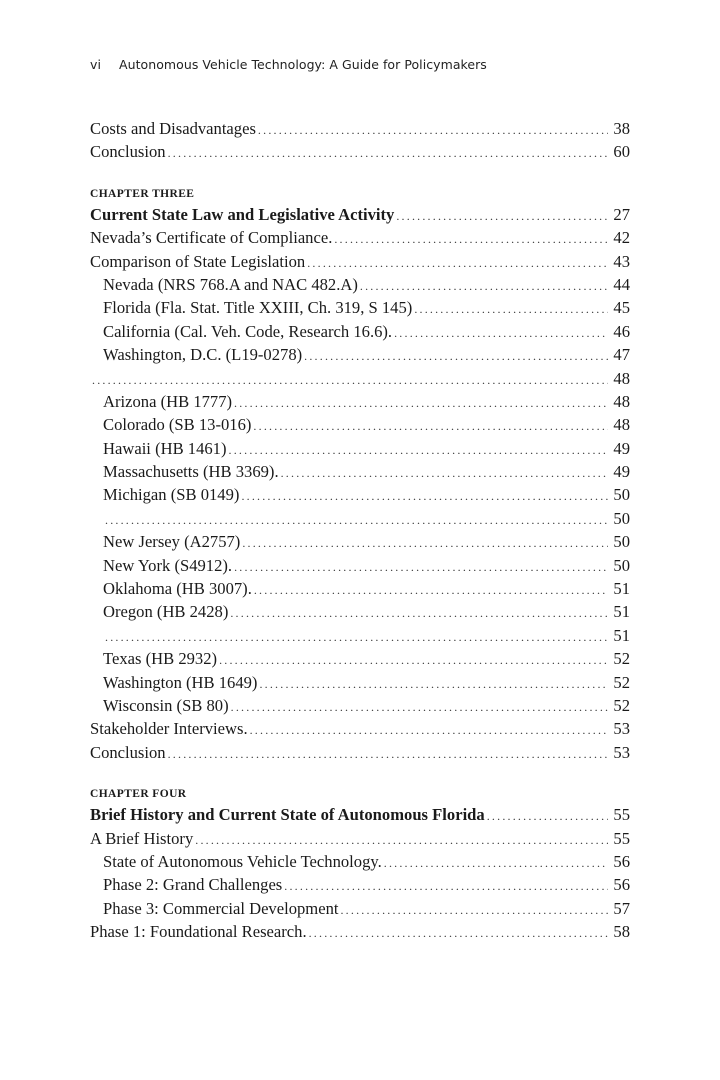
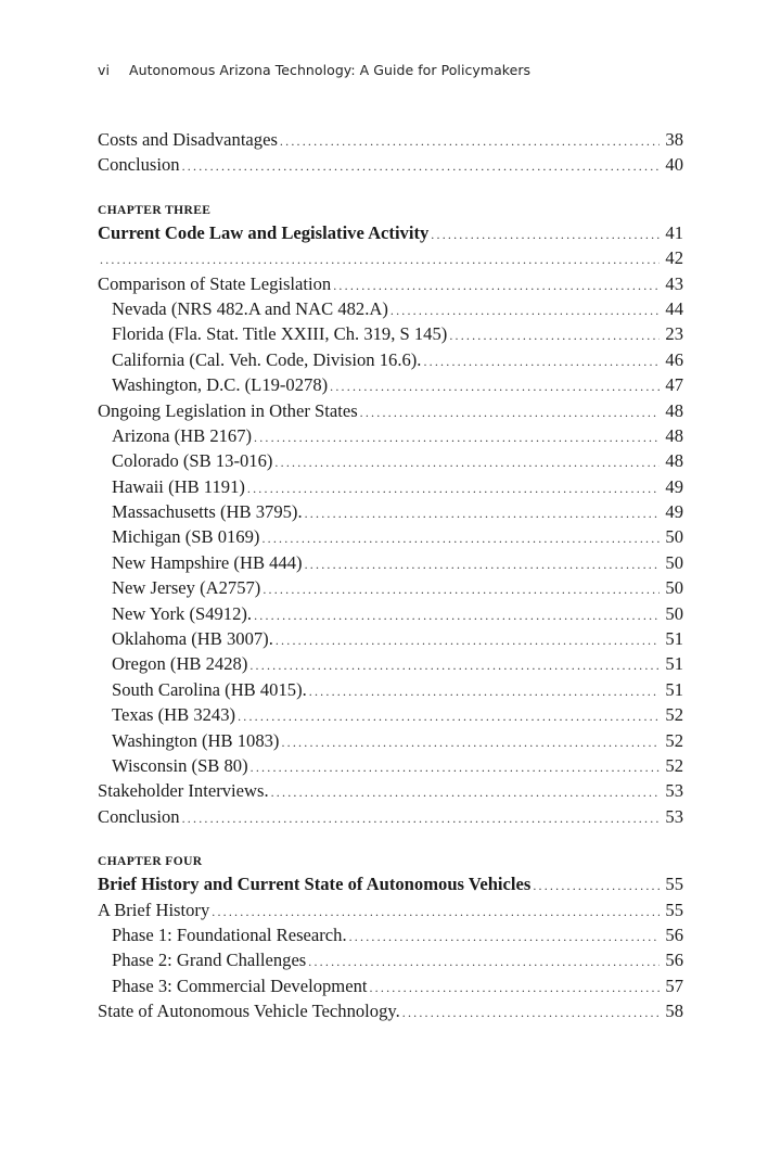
- vi Autonomous Vehicle Technology: A Guide for Policymakers
+ vi Autonomous Arizona Technology: A Guide for Policymakers
  Costs and Disadvantages
  38
  Conclusion
- 60
+ 40
  CHAPTER THREE
- Current State Law and Legislative Activity
+ Current Code Law and Legislative Activity
- 27
+ 41
- Nevada’s Certificate of Compliance.
  42
  Comparison of State Legislation
  43
- Nevada (NRS 768.A and NAC 482.A)
+ Nevada (NRS 482.A and NAC 482.A)
  44
  Florida (Fla. Stat. Title XXIII, Ch. 319, S 145)
- 45
+ 23
- California (Cal. Veh. Code, Research 16.6).
+ California (Cal. Veh. Code, Division 16.6).
  46
  Washington, D.C. (L19-0278)
  47
+ Ongoing Legislation in Other States
  48
- Arizona (HB 1777)
+ Arizona (HB 2167)
  48
  Colorado (SB 13-016)
  48
- Hawaii (HB 1461)
+ Hawaii (HB 1191)
  49
- Massachusetts (HB 3369).
+ Massachusetts (HB 3795).
  49
- Michigan (SB 0149)
+ Michigan (SB 0169)
  50
+ New Hampshire (HB 444)
  50
  New Jersey (A2757)
  50
  New York (S4912).
  50
  Oklahoma (HB 3007).
  51
  Oregon (HB 2428)
  51
+ South Carolina (HB 4015).
  51
- Texas (HB 2932)
+ Texas (HB 3243)
  52
- Washington (HB 1649)
+ Washington (HB 1083)
  52
  Wisconsin (SB 80)
  52
  Stakeholder Interviews.
  53
  Conclusion
  53
  CHAPTER FOUR
- Brief History and Current State of Autonomous Florida
+ Brief History and Current State of Autonomous Vehicles
  55
  A Brief History
  55
- State of Autonomous Vehicle Technology.
+ Phase 1: Foundational Research.
  56
  Phase 2: Grand Challenges
  56
  Phase 3: Commercial Development
  57
- Phase 1: Foundational Research.
+ State of Autonomous Vehicle Technology.
  58
